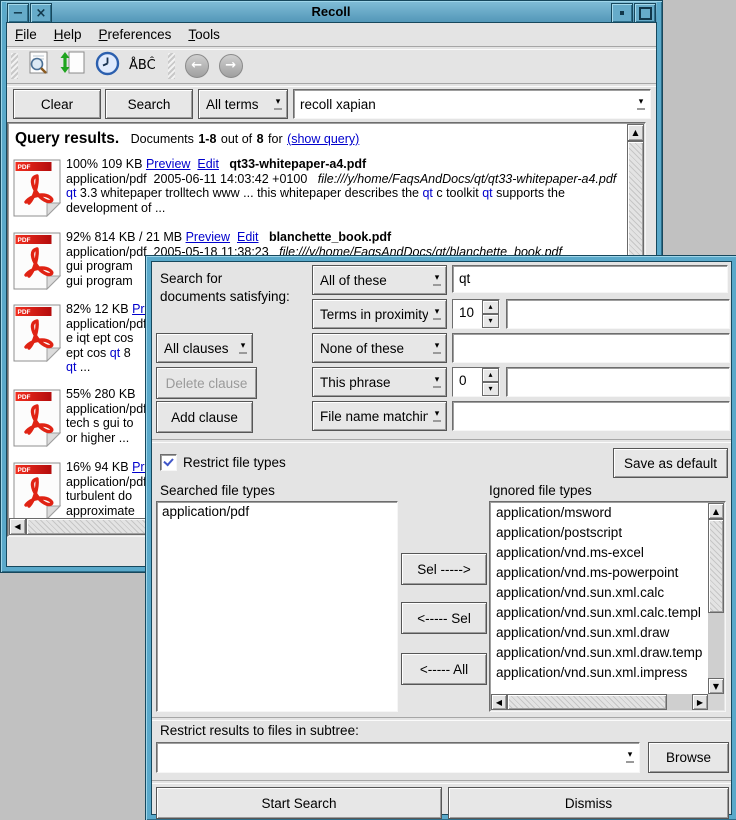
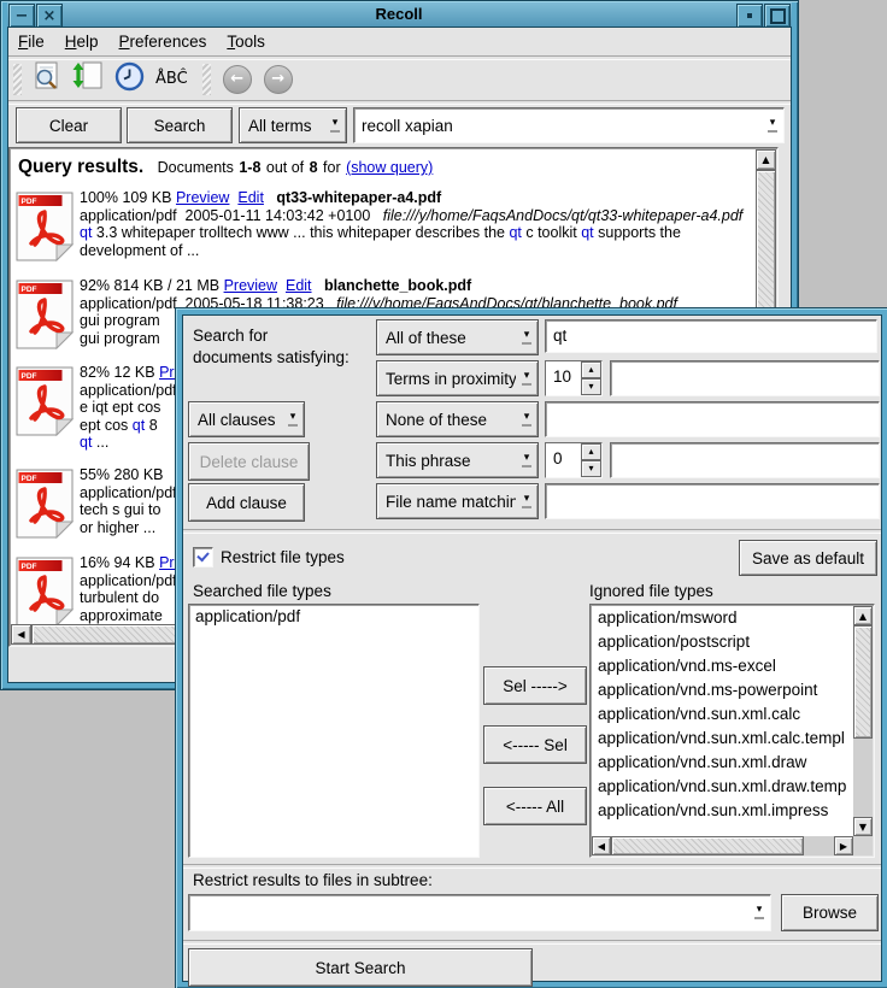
  −
  ×
  Recoll
  File
  Help
  Preferences
  Tools
  ÅBĈ
  ←
  →
  Clear
  Search
  All terms
  ▾
  recoll xapian
  ▾
  Query results. Documents 1-8 out of 8 for (show query)
  100% 109 KB Preview Edit qt33-whitepaper-a4.pdf
- application/pdf 2005-06-11 14:03:42 +0100 file:///y/home/FaqsAndDocs/qt/qt33-whitepaper-a4.pdf
+ application/pdf 2005-01-11 14:03:42 +0100 file:///y/home/FaqsAndDocs/qt/qt33-whitepaper-a4.pdf
  qt 3.3 whitepaper trolltech www ... this whitepaper describes the qt c toolkit qt supports the
  development of ...
  92% 814 KB / 21 MB Preview Edit blanchette_book.pdf
  application/pdf 2005-05-18 11:38:23 file:///y/home/FaqsAndDocs/qt/blanchette_book.pdf
  gui program
  gui program
  application/pd
  e iqt ept cos
  ept cos qt 8
  qt ...
  55% 280 KB
  application/pd
  tech s gui to
  or higher ...
  application/pd
  turbulent do
  approximate
  ▲
  ◀
  Search for documents satisfying:
  All of these
  ▾
  qt
  Terms in proximity
  ▾
  10
  ▴
  ▾
  All clauses
  ▾
  None of these
  ▾
  Delete clause
  This phrase
  ▾
  0
  ▴
  ▾
  Add clause
  File name matchin
  ▾
  Restrict file types
  Save as default
  Searched file types
  Ignored file types
  application/pdf
  Sel ----->
  <----- Sel
  <----- All
  application/msword
  application/postscript
  application/vnd.ms-excel
  application/vnd.ms-powerpoint
  application/vnd.sun.xml.calc
  application/vnd.sun.xml.calc.templ
  application/vnd.sun.xml.draw
  application/vnd.sun.xml.draw.temp
  application/vnd.sun.xml.impress
  ▲
  ▼
  ◀
  ▶
  Restrict results to files in subtree:
  ▾
  Browse
  Start Search
- Dismiss
